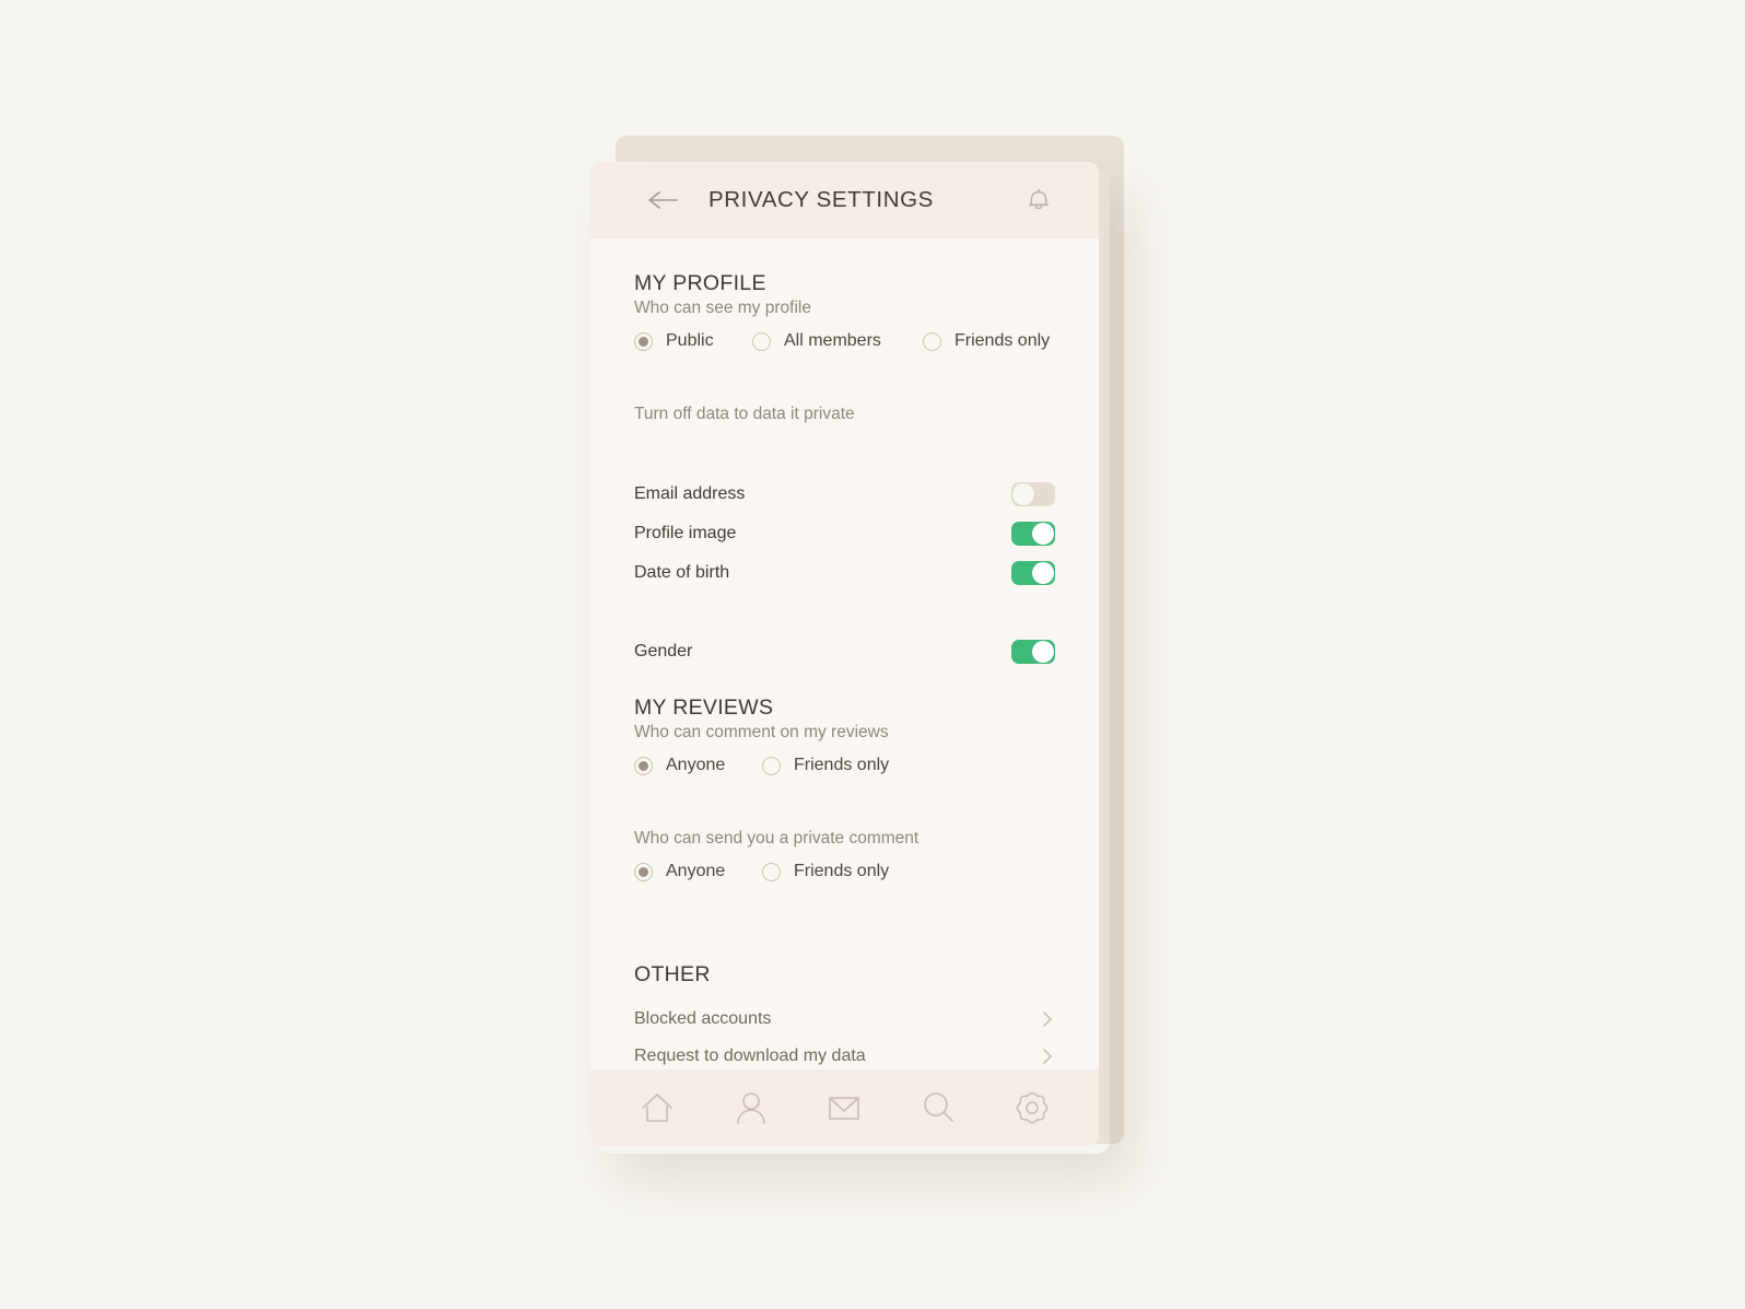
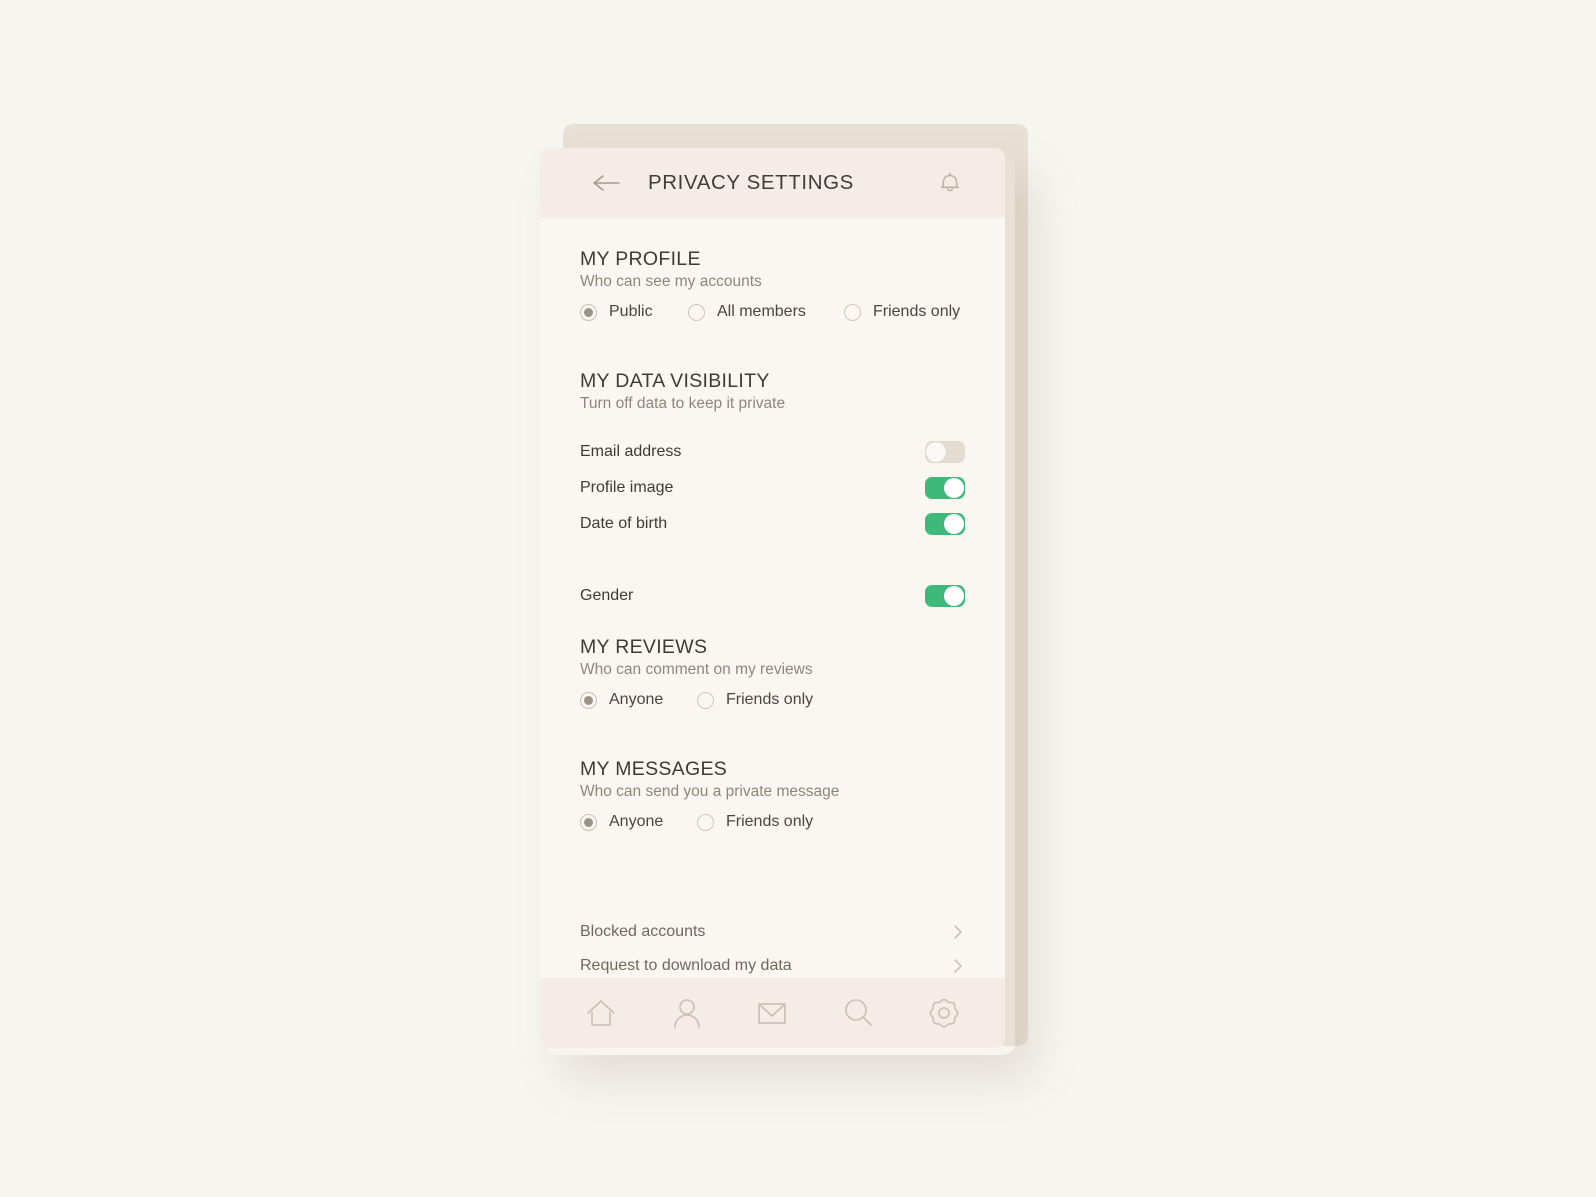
  PRIVACY SETTINGS
  MY PROFILE
- Who can see my profile
+ Who can see my accounts
  Public
  All members
  Friends only
+ MY DATA VISIBILITY
- Turn off data to data it private
+ Turn off data to keep it private
  Email address
  Profile image
  Date of birth
  Gender
  MY REVIEWS
  Who can comment on my reviews
  Anyone
  Friends only
+ MY MESSAGES
- Who can send you a private comment
+ Who can send you a private message
  Anyone
  Friends only
- OTHER
  Blocked accounts
  Request to download my data
